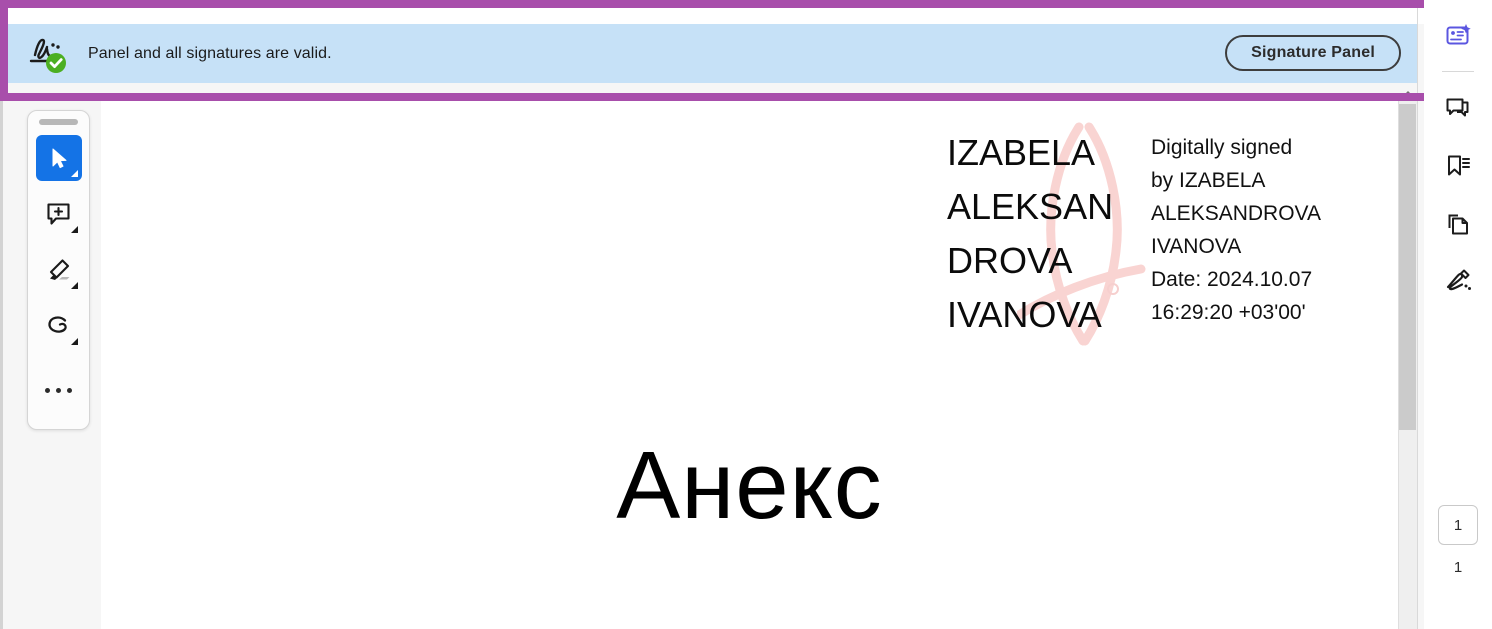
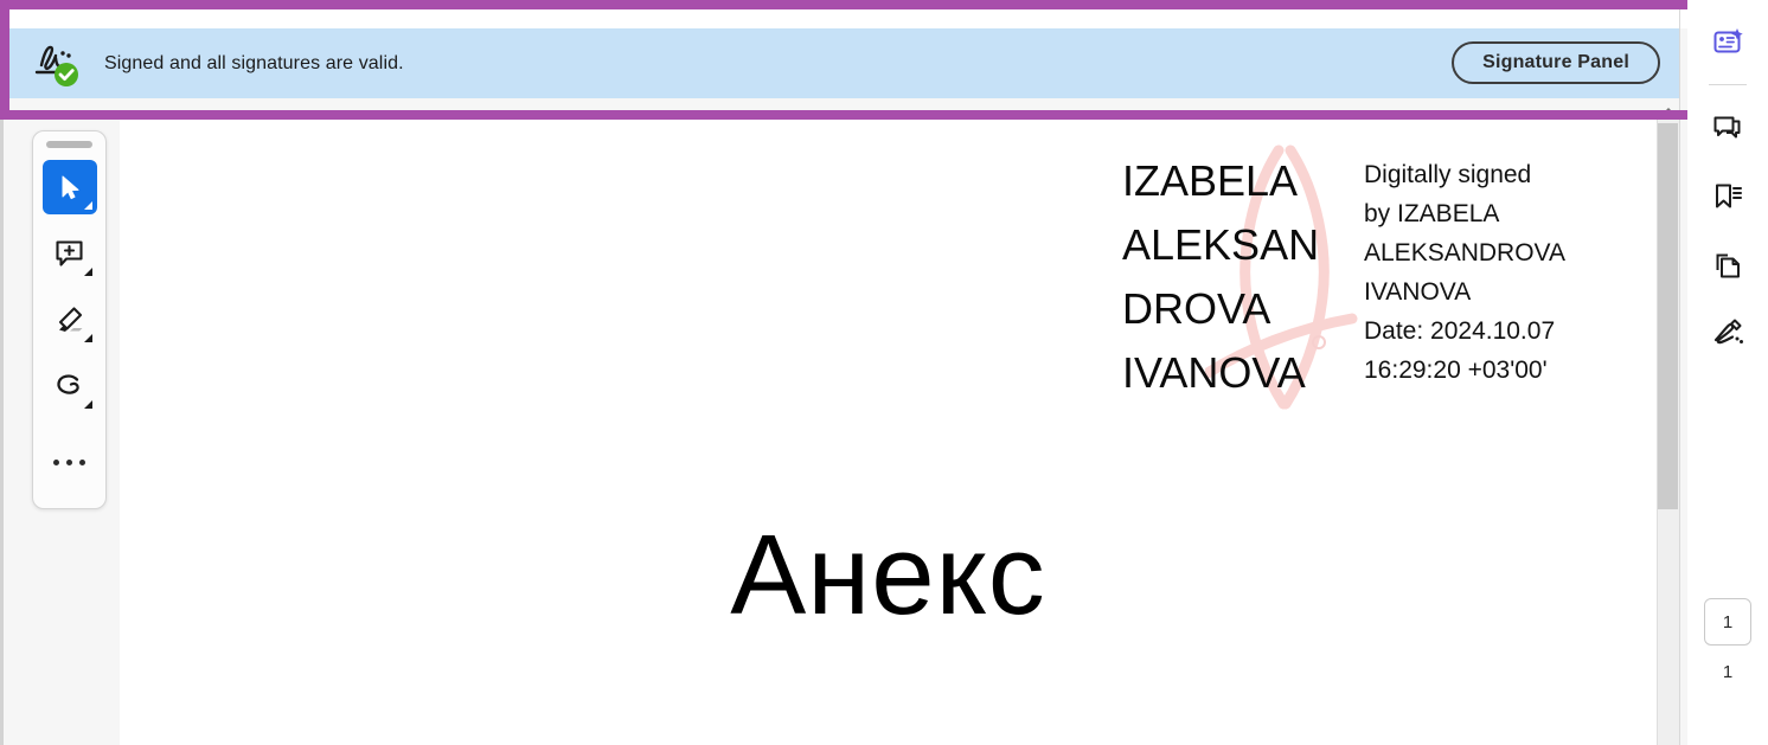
  IZABELA
  ALEKSAN
  DROVA
  IVANOVA
  Digitally signed
  by IZABELA
  ALEKSANDROVA
  IVANOVA
  Date: 2024.10.07
  16:29:20 +03'00'
  Анекс
- Panel and all signatures are valid.
+ Signed and all signatures are valid.
  Signature Panel
  1
  1
